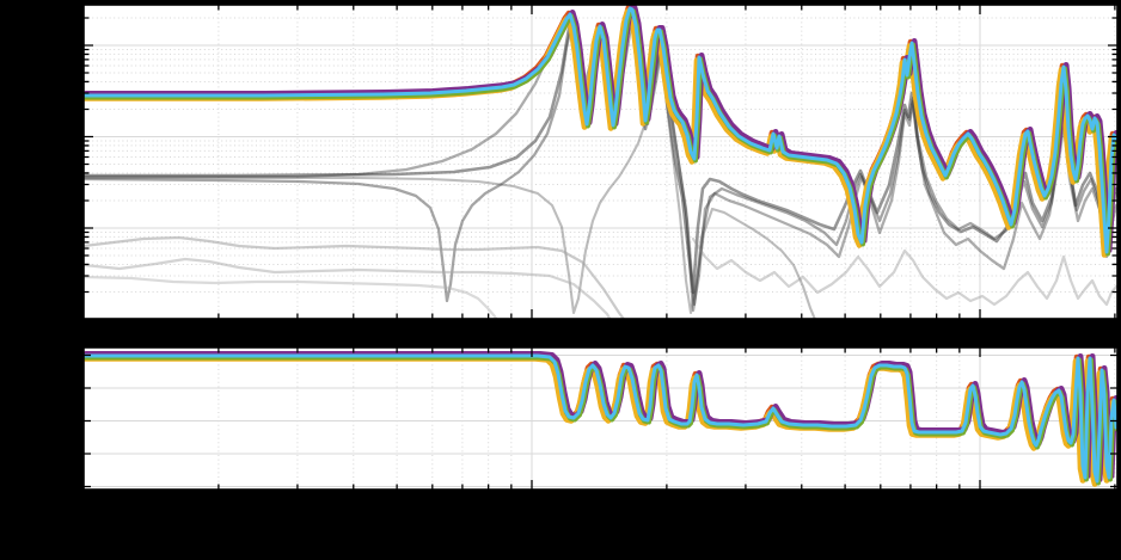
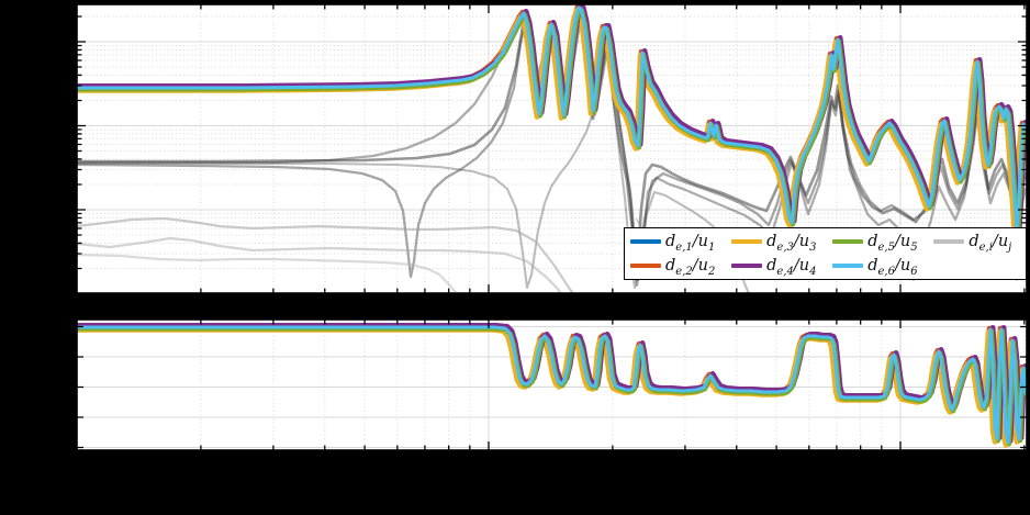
+ de,1/u1
+ de,2/u2
+ de,3/u3
+ de,4/u4
+ de,5/u5
+ de,6/u6
+ de,i/uj
